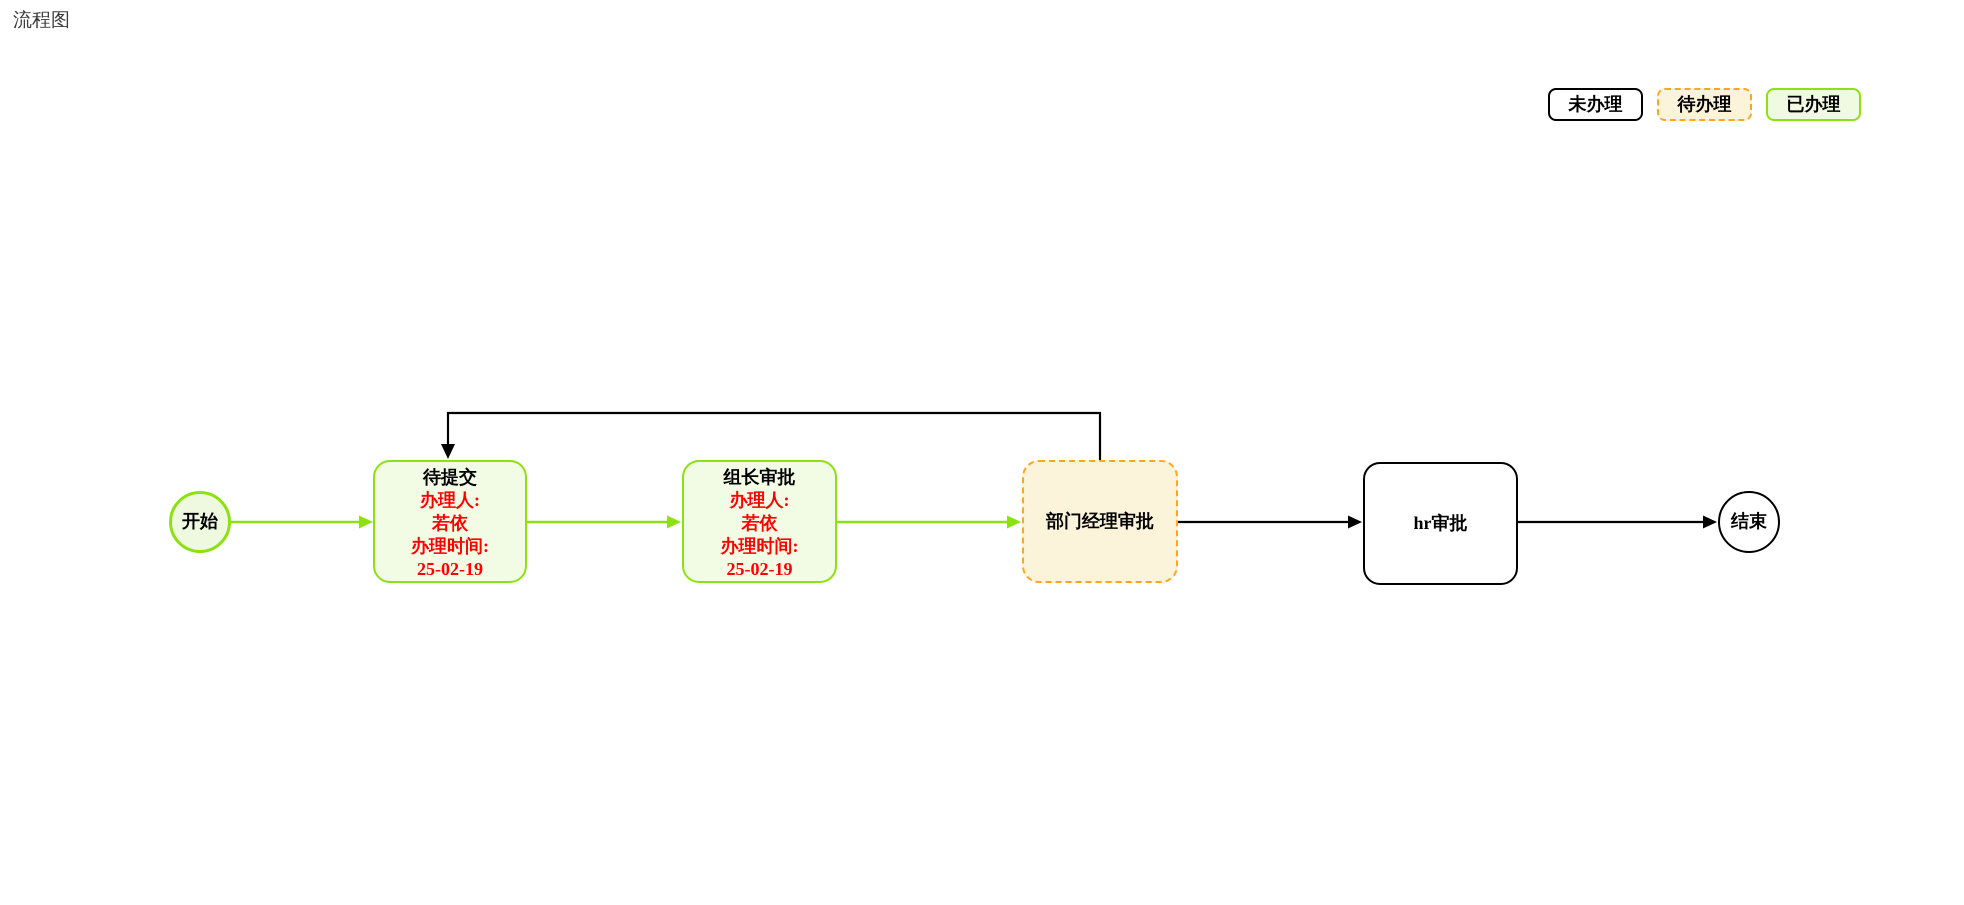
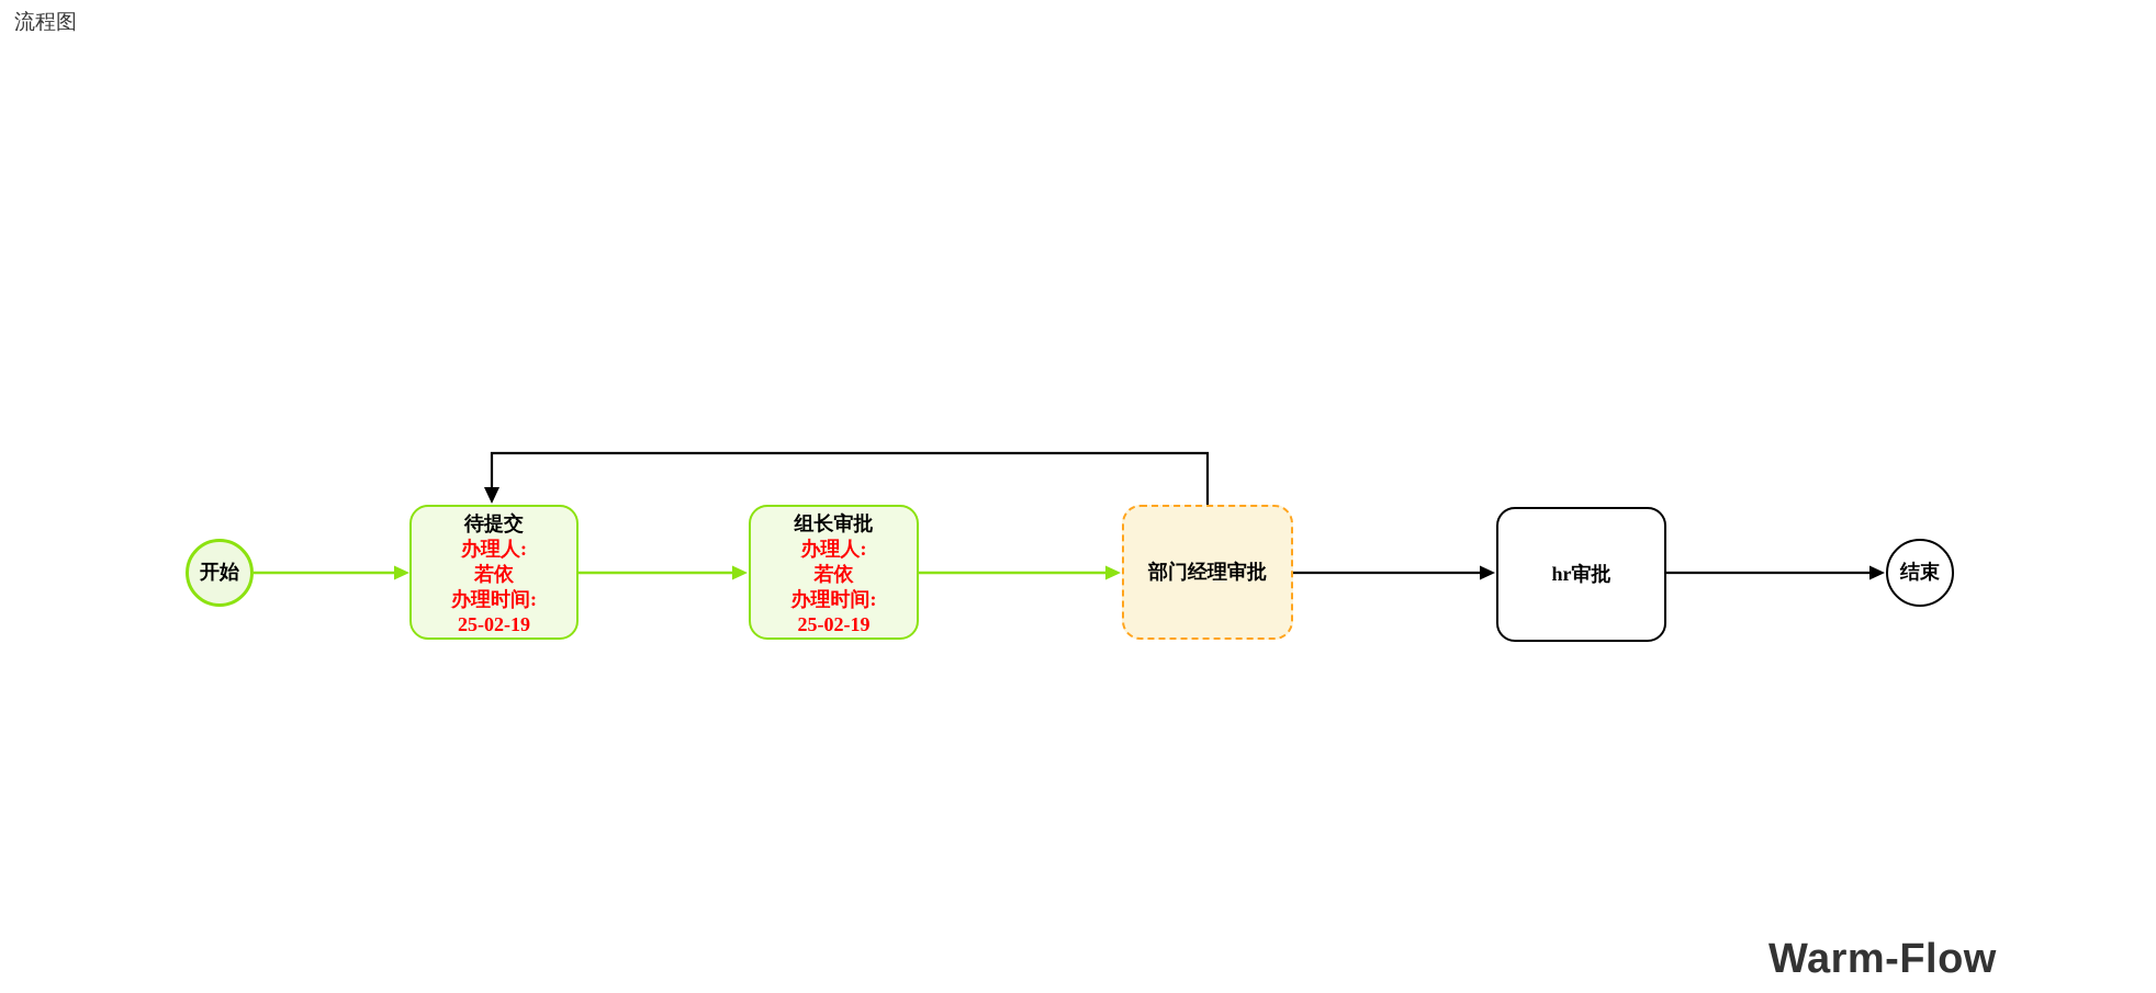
  流程图
- 未办理
- 待办理
- 已办理
  开始
  待提交
  办理人:
  若依
  办理时间:
  25-02-19
  组长审批
  办理人:
  若依
  办理时间:
  25-02-19
  部门经理审批
  hr审批
  结束
+ Warm-Flow
